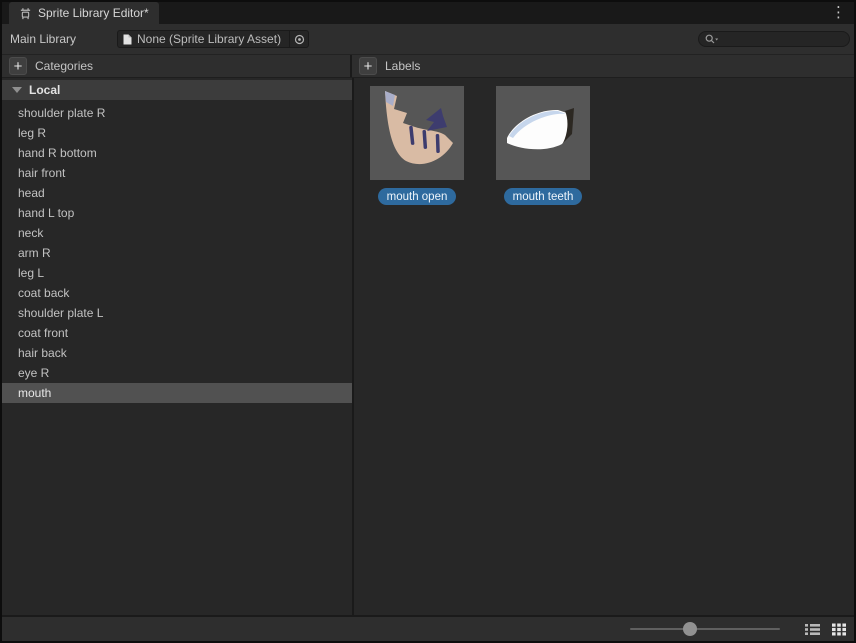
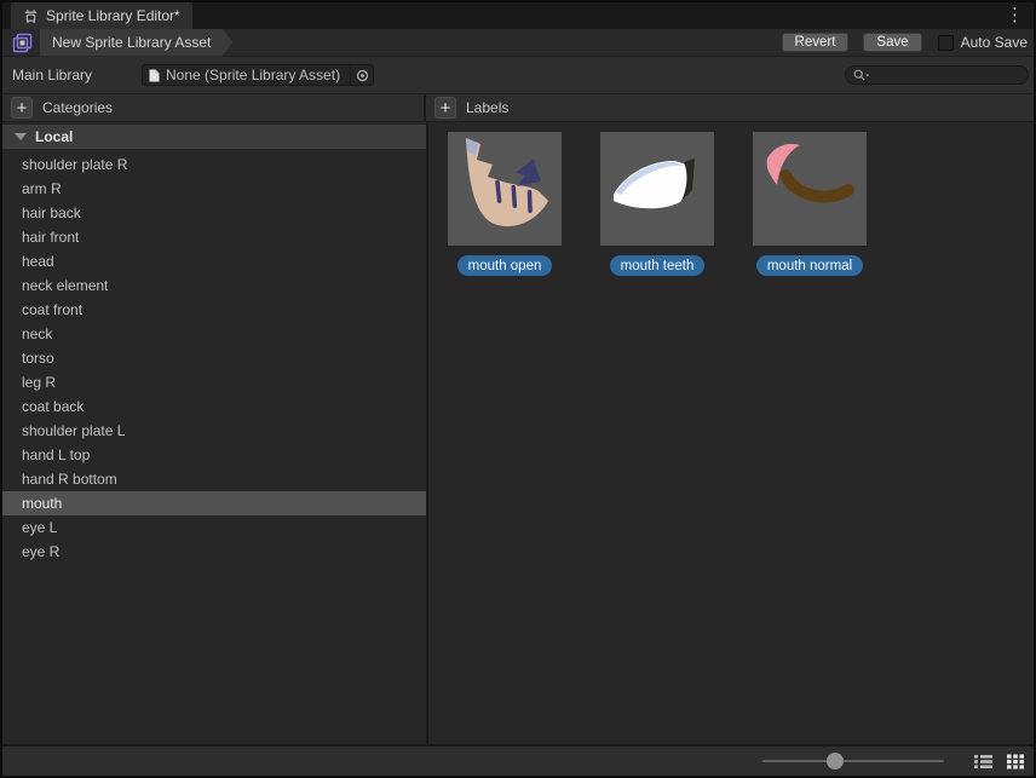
  Sprite Library Editor*
  ⋮
+ New Sprite Library Asset
+ Revert
+ Save
+ Auto Save
  Main Library
  None (Sprite Library Asset)
  +
  Categories
  +
  Labels
  Local
  shoulder plate R
- leg R
+ arm R
- hand R bottom
+ hair back
  hair front
  head
+ neck element
- hand L top
+ coat front
  neck
+ torso
- arm R
+ leg R
- leg L
  coat back
  shoulder plate L
- coat front
+ hand L top
- hair back
+ hand R bottom
- eye R
+ mouth
+ eye L
- mouth
+ eye R
  mouth open
  mouth teeth
+ mouth normal
